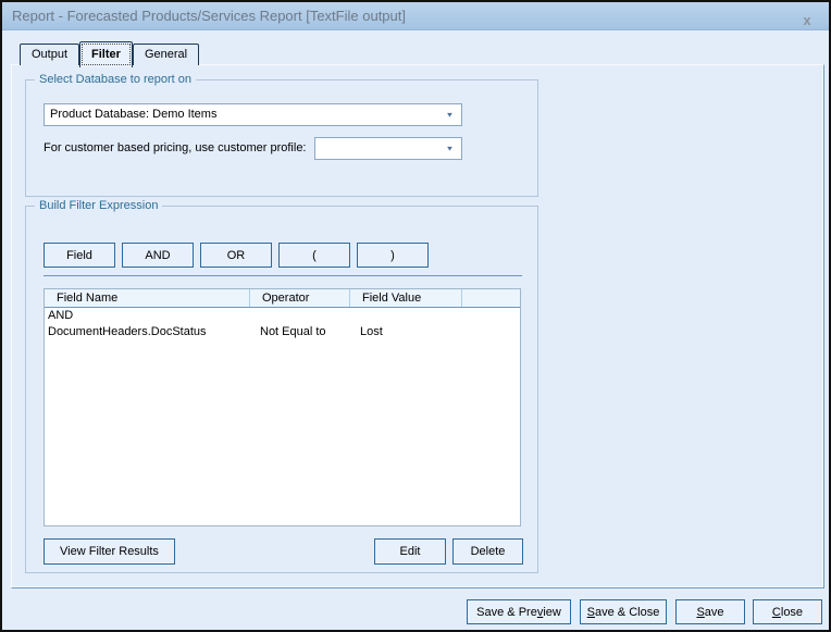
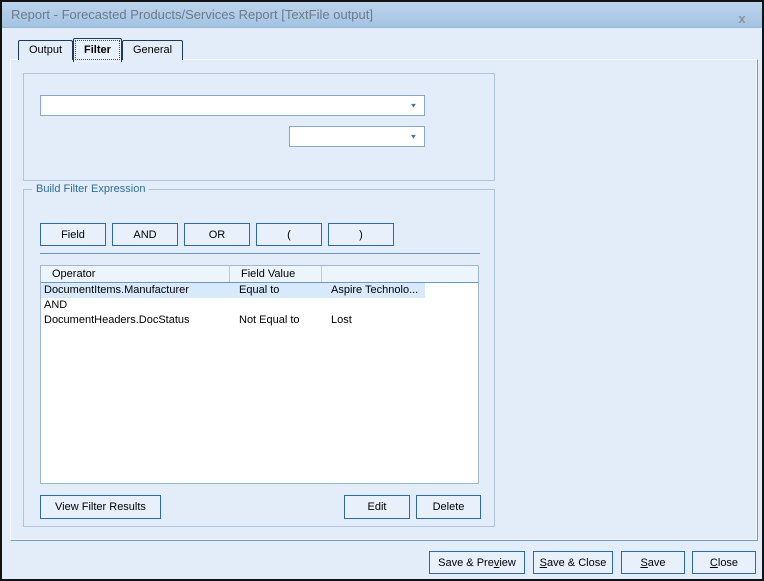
  Report - Forecasted Products/Services Report [TextFile output]
  x
  Output
  Filter
  General
- Select Database to report on
- Product Database: Demo Items
- For customer based pricing, use customer profile:
  Build Filter Expression
  Field
  AND
  OR
  (
  )
- Field Name
  Operator
  Field Value
+ DocumentItems.Manufacturer
+ Equal to
+ Aspire Technolo...
  AND
  DocumentHeaders.DocStatus
  Not Equal to
  Lost
  View Filter Results
  Edit
  Delete
  Save & Pre
  v
  iew
  S
  ave & Close
  S
  ave
  C
  lose
